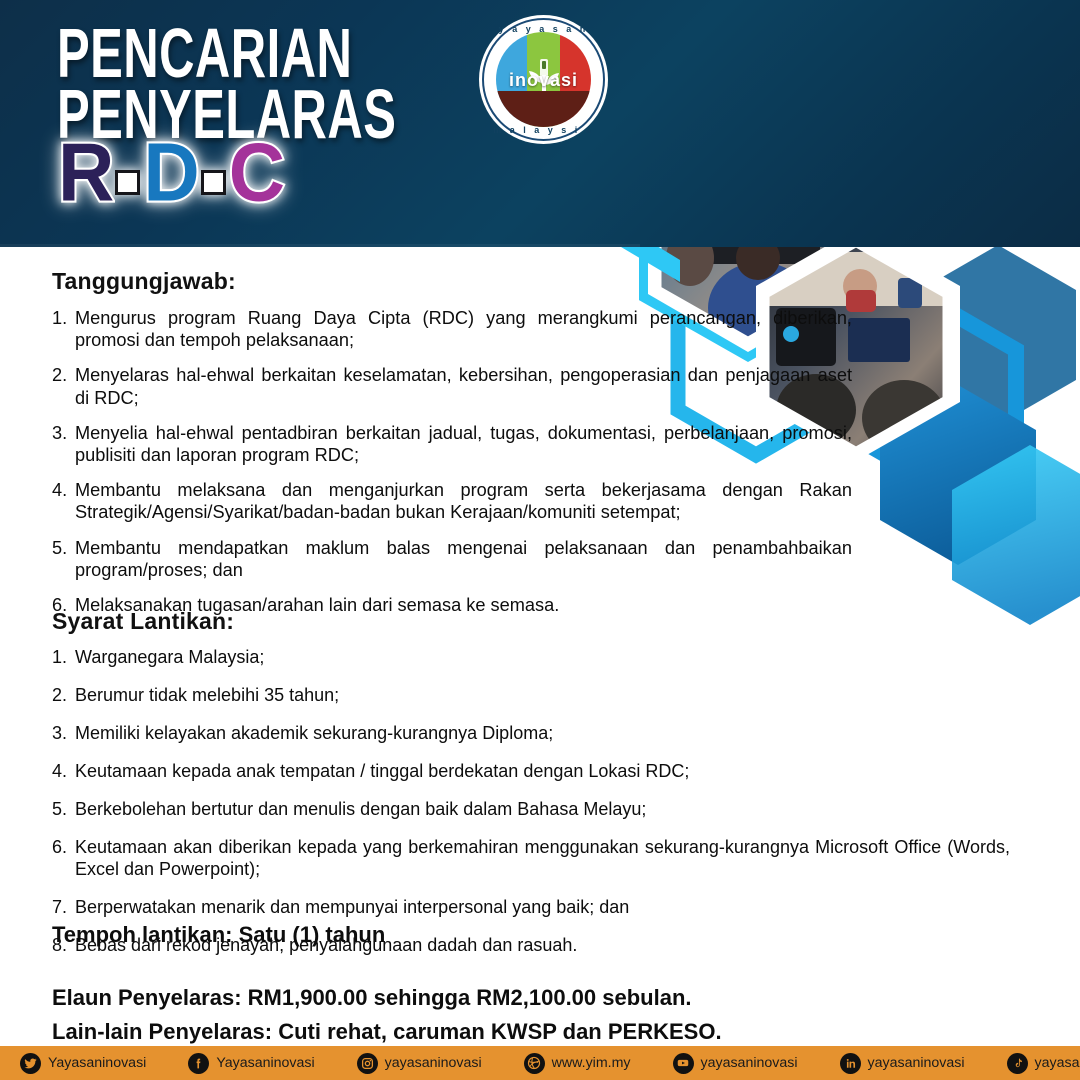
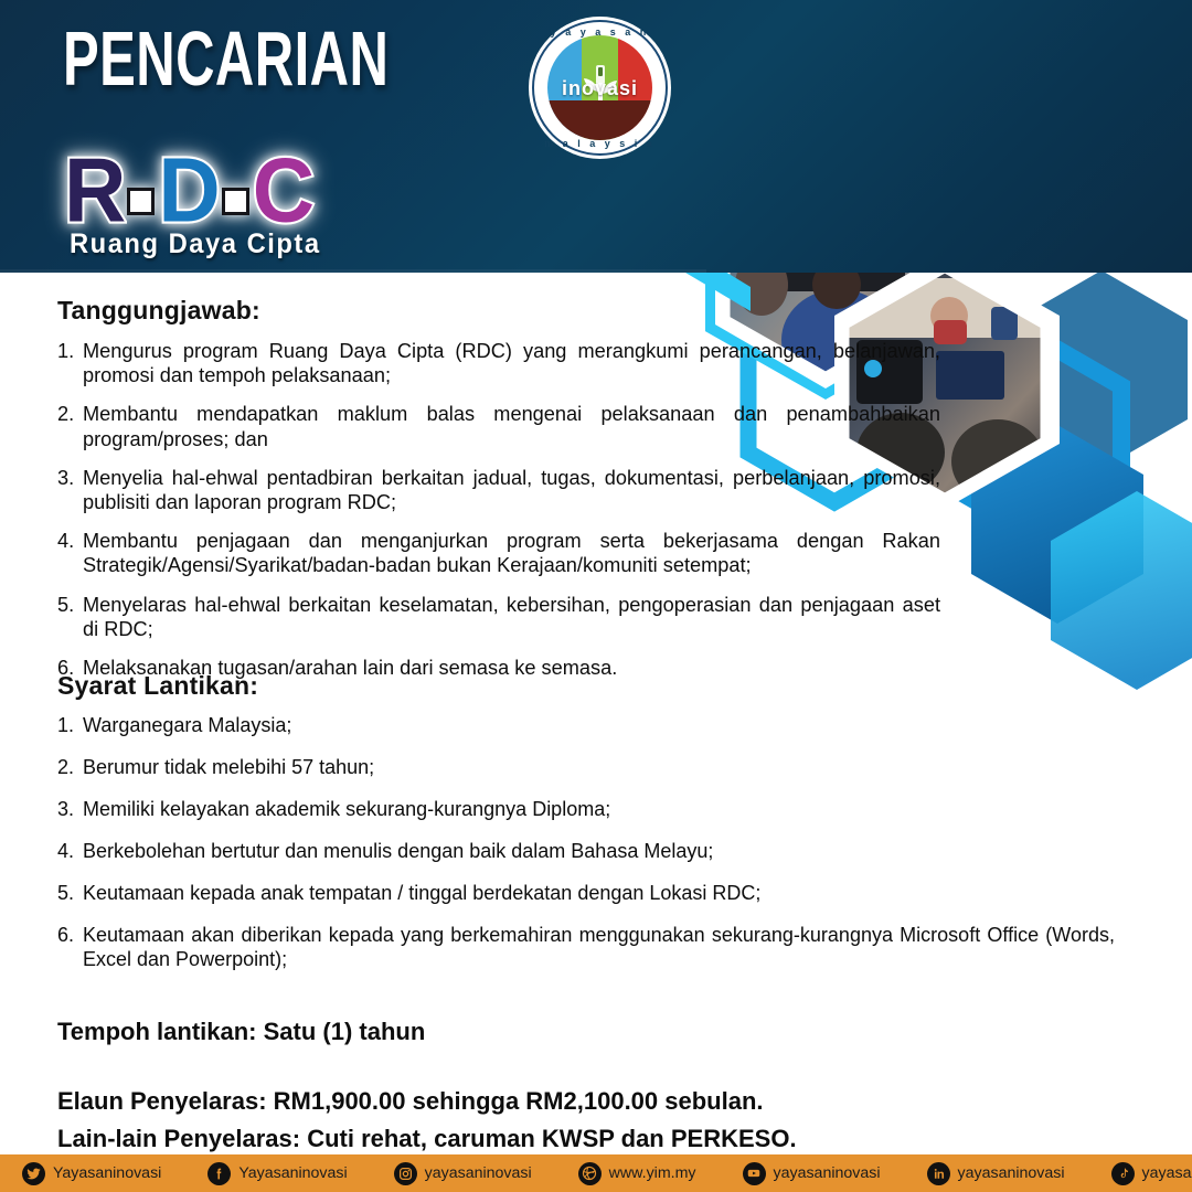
  PENCARIAN
- PENYELARAS
  R
  D
  C
+ Ruang Daya Cipta
  y a y a s a n
  m a l a y s i a
  inovasi
  Tanggungjawab:
  1.
- Mengurus program Ruang Daya Cipta (RDC) yang merangkumi perancangan, diberikan, promosi dan tempoh pelaksanaan;
+ Mengurus program Ruang Daya Cipta (RDC) yang merangkumi perancangan, belanjawan, promosi dan tempoh pelaksanaan;
  2.
- Menyelaras hal-ehwal berkaitan keselamatan, kebersihan, pengoperasian dan penjagaan aset di RDC;
+ Membantu mendapatkan maklum balas mengenai pelaksanaan dan penambahbaikan program/proses; dan
  3.
  Menyelia hal-ehwal pentadbiran berkaitan jadual, tugas, dokumentasi, perbelanjaan, promosi, publisiti dan laporan program RDC;
  4.
- Membantu melaksana dan menganjurkan program serta bekerjasama dengan Rakan Strategik/Agensi/Syarikat/badan-badan bukan Kerajaan/komuniti setempat;
+ Membantu penjagaan dan menganjurkan program serta bekerjasama dengan Rakan Strategik/Agensi/Syarikat/badan-badan bukan Kerajaan/komuniti setempat;
  5.
- Membantu mendapatkan maklum balas mengenai pelaksanaan dan penambahbaikan program/proses; dan
+ Menyelaras hal-ehwal berkaitan keselamatan, kebersihan, pengoperasian dan penjagaan aset di RDC;
  6.
  Melaksanakan tugasan/arahan lain dari semasa ke semasa.
  Syarat Lantikan:
  1.
  Warganegara Malaysia;
  2.
- Berumur tidak melebihi 35 tahun;
+ Berumur tidak melebihi 57 tahun;
  3.
  Memiliki kelayakan akademik sekurang-kurangnya Diploma;
  4.
- Keutamaan kepada anak tempatan / tinggal berdekatan dengan Lokasi RDC;
+ Berkebolehan bertutur dan menulis dengan baik dalam Bahasa Melayu;
  5.
- Berkebolehan bertutur dan menulis dengan baik dalam Bahasa Melayu;
+ Keutamaan kepada anak tempatan / tinggal berdekatan dengan Lokasi RDC;
  6.
  Keutamaan akan diberikan kepada yang berkemahiran menggunakan sekurang-kurangnya Microsoft Office (Words, Excel dan Powerpoint);
- 7.
- Berperwatakan menarik dan mempunyai interpersonal yang baik; dan
- 8.
- Bebas dari rekod jenayah, penyalahgunaan dadah dan rasuah.
  Tempoh lantikan: Satu (1) tahun
  Elaun Penyelaras: RM1,900.00 sehingga RM2,100.00 sebulan.
  Lain-lain Penyelaras: Cuti rehat, caruman KWSP dan PERKESO.
  Yayasaninovasi
  Yayasaninovasi
  yayasaninovasi
  www.yim.my
  yayasaninovasi
  yayasaninovasi
